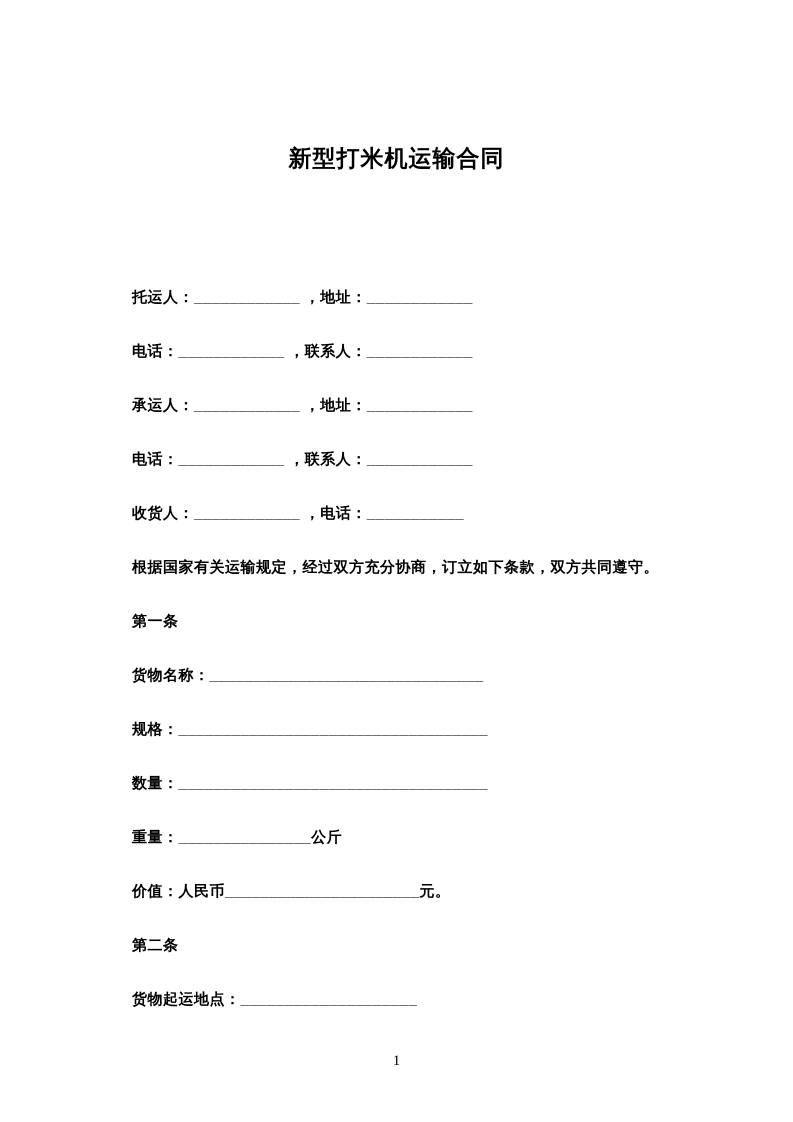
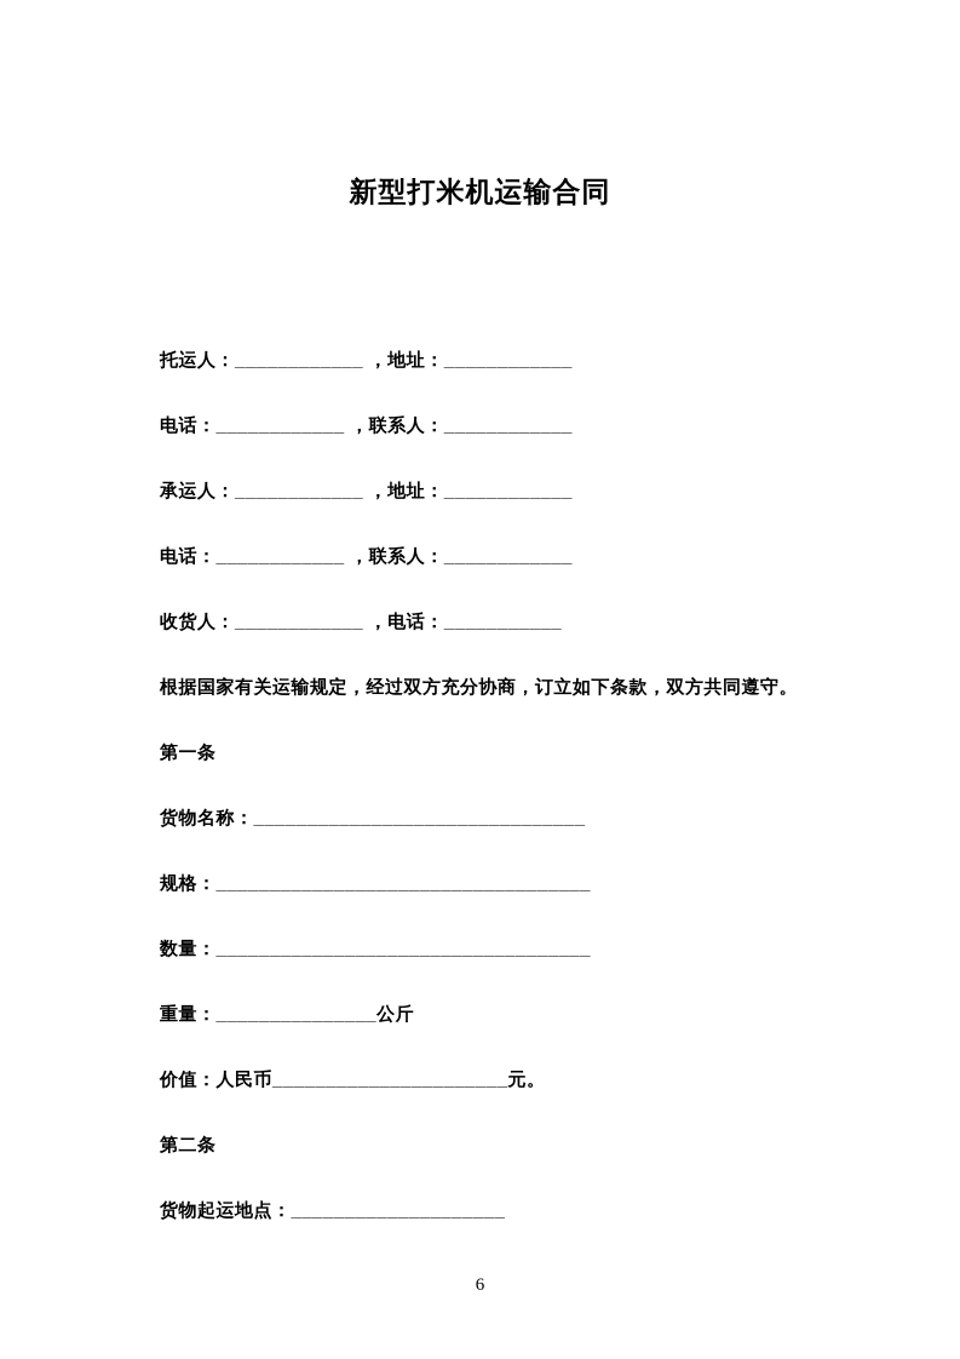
  新型打米机运输合同
  托运人：____________ ，地址：____________
  电话：____________ ，联系人：____________
  承运人：____________ ，地址：____________
  电话：____________ ，联系人：____________
  收货人：____________ ，电话：___________
  根据国家有关运输规定，经过双方充分协商，订立如下条款，双方共同遵守。
  第一条
  货物名称：_______________________________
  规格：___________________________________
  数量：___________________________________
  重量：_______________公斤
  价值：人民币______________________元。
  第二条
  货物起运地点：____________________
- 1
+ 6
